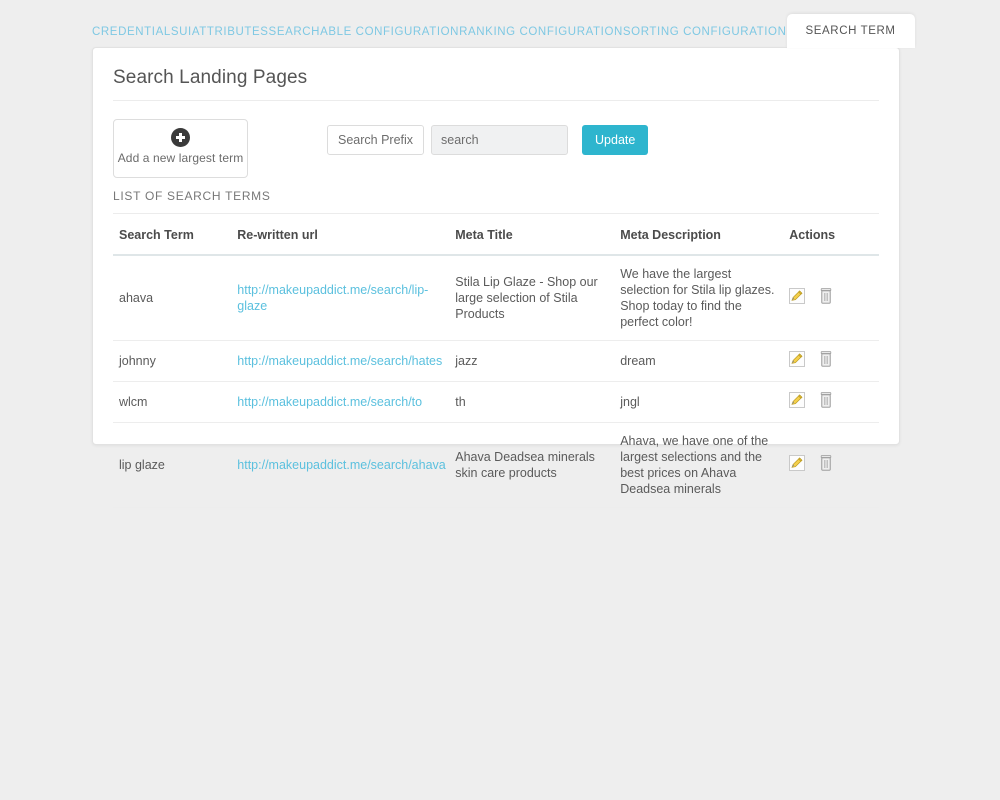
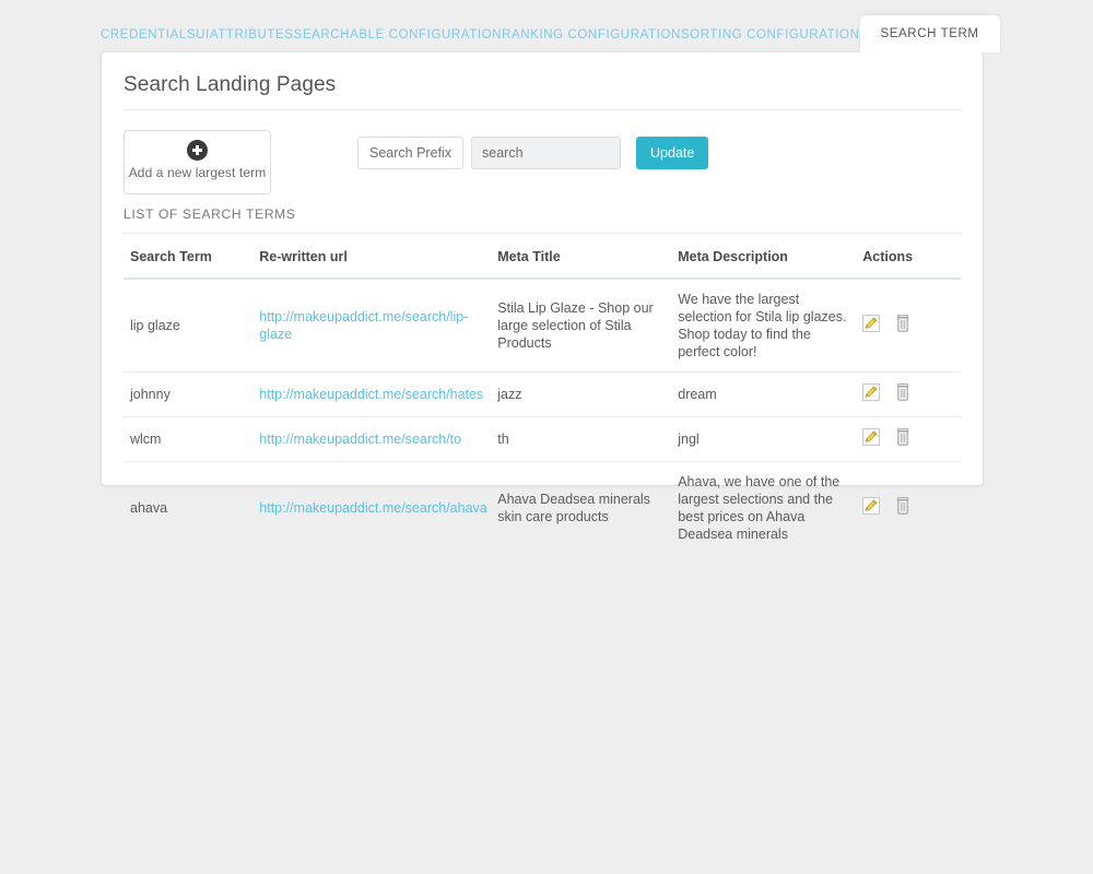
  CREDENTIALS
  UI
  ATTRIBUTES
  SEARCHABLE CONFIGURATION
  RANKING CONFIGURATION
  SORTING CONFIGURATION
  SEARCH TERM
  Search Landing Pages
  Add a new largest term
  Search Prefix
  search
  Update
  LIST OF SEARCH TERMS
  Search Term	Re-written url	Meta Title	Meta Description	Actions
- ahava	http://makeupaddict.me/search/lip-glaze	Stila Lip Glaze - Shop our large selection of Stila Products	We have the largest selection for Stila lip glazes. Shop today to find the perfect color!
+ lip glaze	http://makeupaddict.me/search/lip-glaze	Stila Lip Glaze - Shop our large selection of Stila Products	We have the largest selection for Stila lip glazes. Shop today to find the perfect color!
  johnny	http://makeupaddict.me/search/hates	jazz	dream
  wlcm	http://makeupaddict.me/search/to	th	jngl
- lip glaze	http://makeupaddict.me/search/ahava	Ahava Deadsea minerals skin care products	Ahava, we have one of the largest selections and the best prices on Ahava Deadsea minerals
+ ahava	http://makeupaddict.me/search/ahava	Ahava Deadsea minerals skin care products	Ahava, we have one of the largest selections and the best prices on Ahava Deadsea minerals
